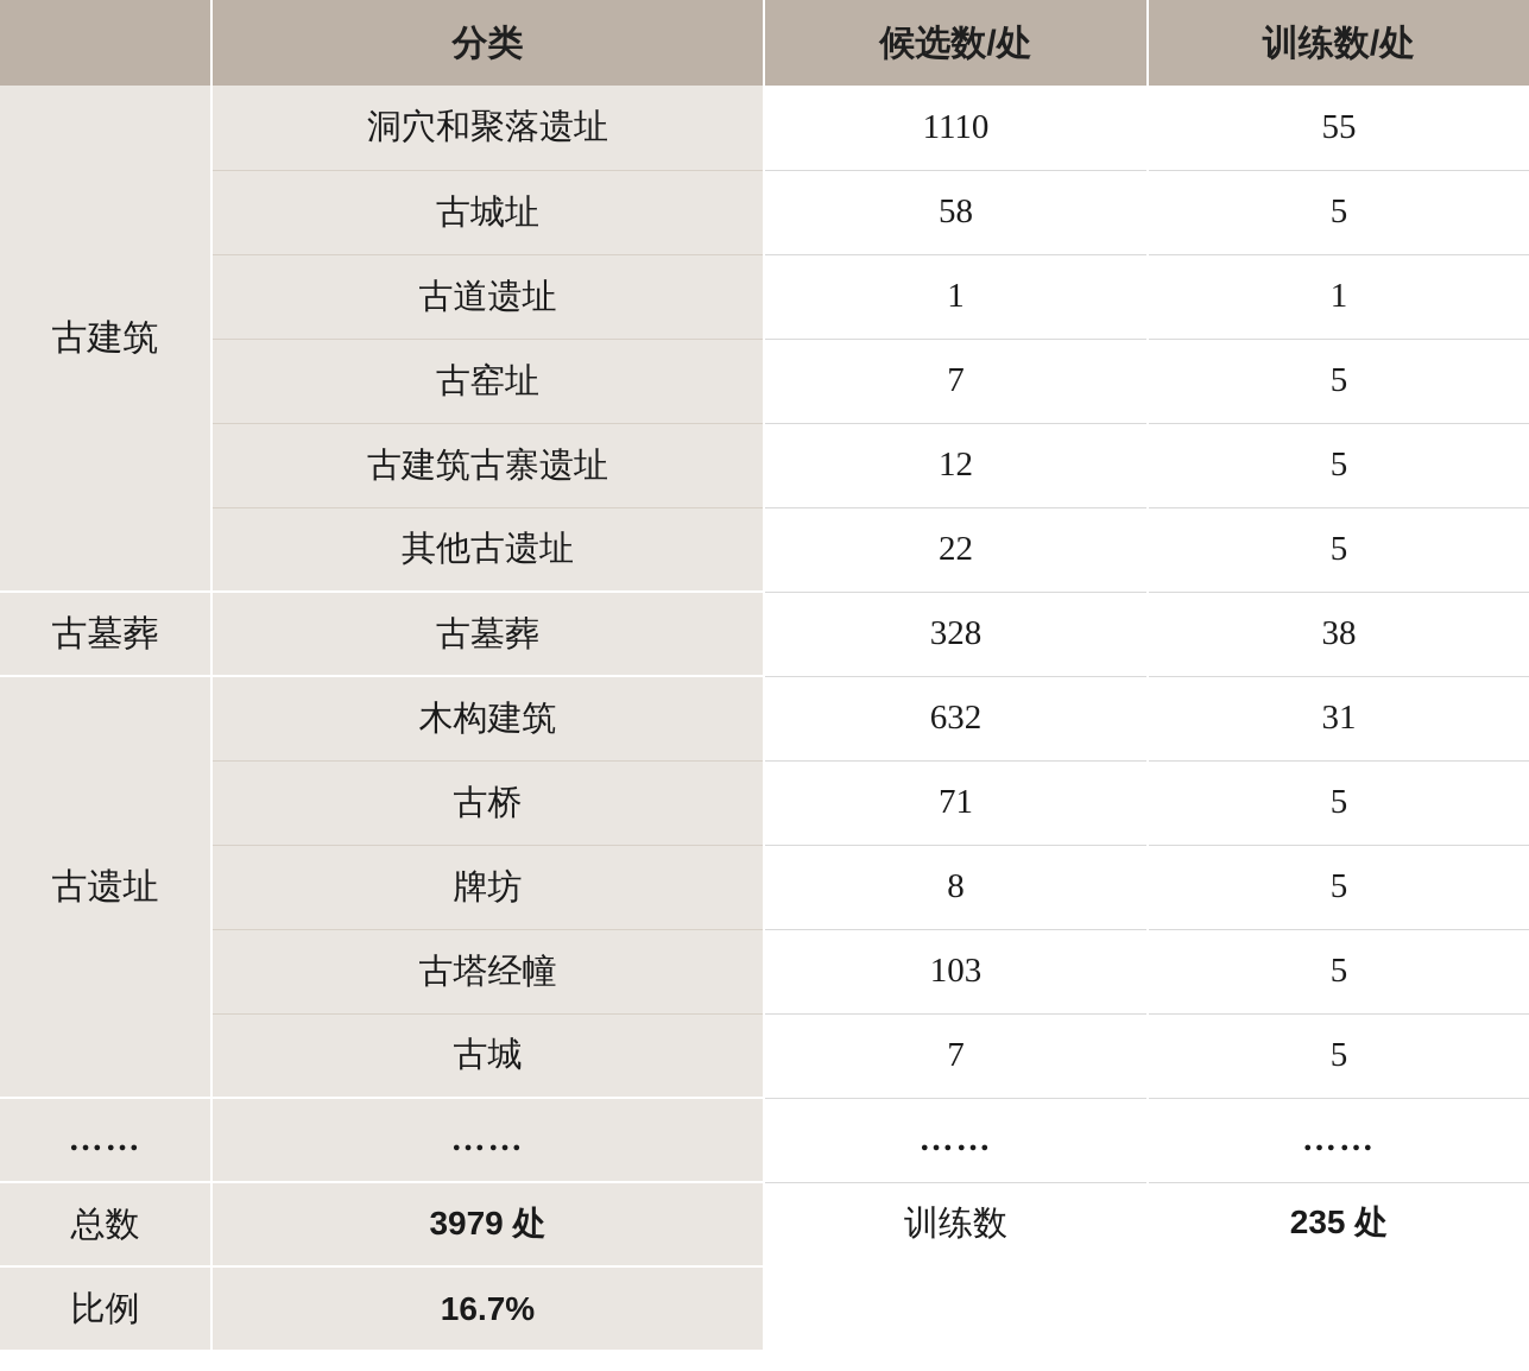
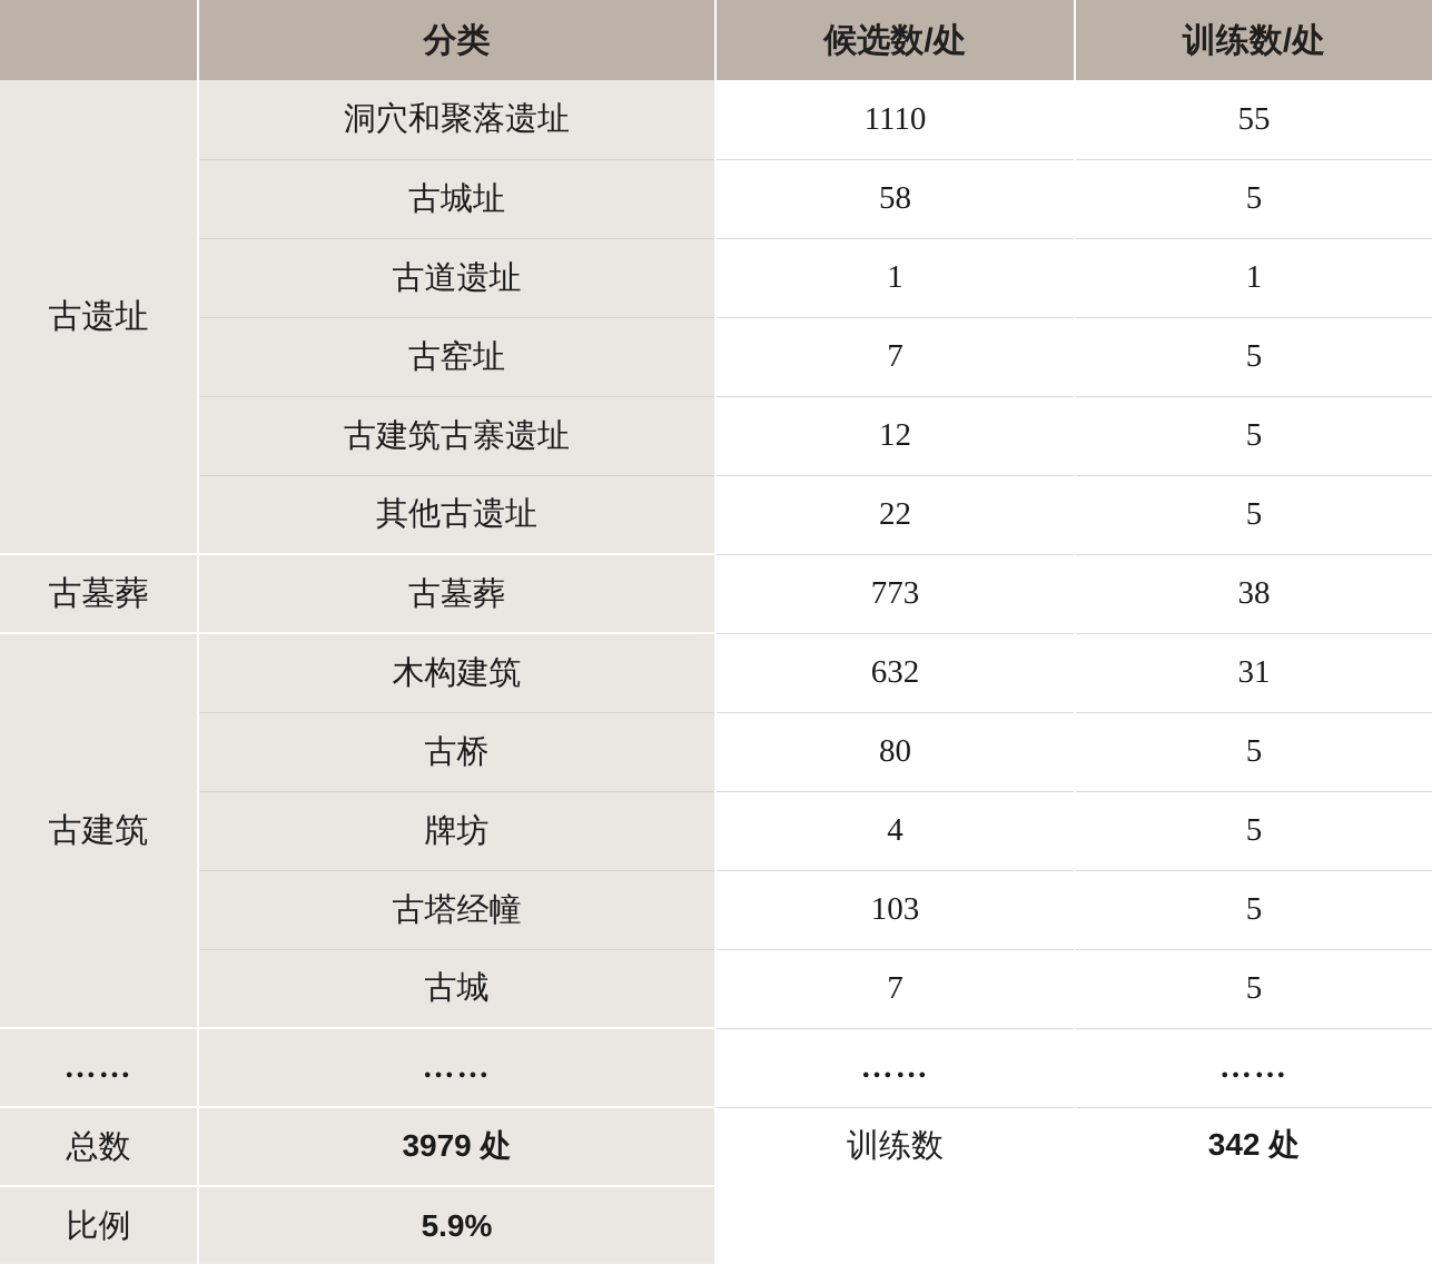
  	分类	候选数/处	训练数/处
- 古建筑	洞穴和聚落遗址	1110	55
+ 古遗址	洞穴和聚落遗址	1110	55
  古城址	58	5
  古道遗址	1	1
  古窑址	7	5
  古建筑古寨遗址	12	5
  其他古遗址	22	5
- 古墓葬	古墓葬	328	38
+ 古墓葬	古墓葬	773	38
- 古遗址	木构建筑	632	31
+ 古建筑	木构建筑	632	31
- 古桥	71	5
+ 古桥	80	5
- 牌坊	8	5
+ 牌坊	4	5
  古塔经幢	103	5
  古城	7	5
  ……	……	……	……
- 总数	3979 处	训练数	235 处
+ 总数	3979 处	训练数	342 处
- 比例	16.7%
+ 比例	5.9%
